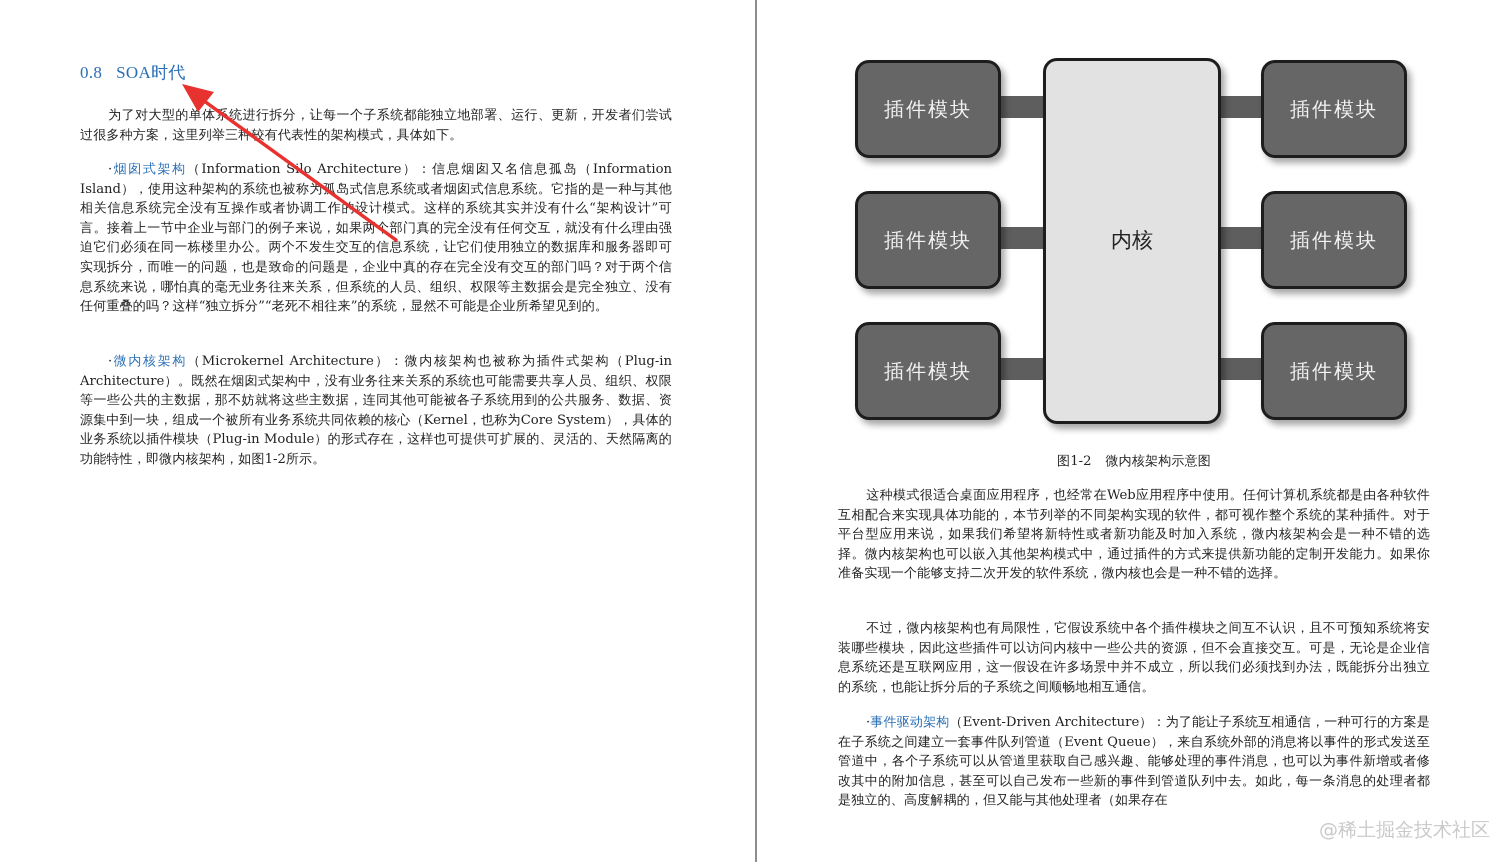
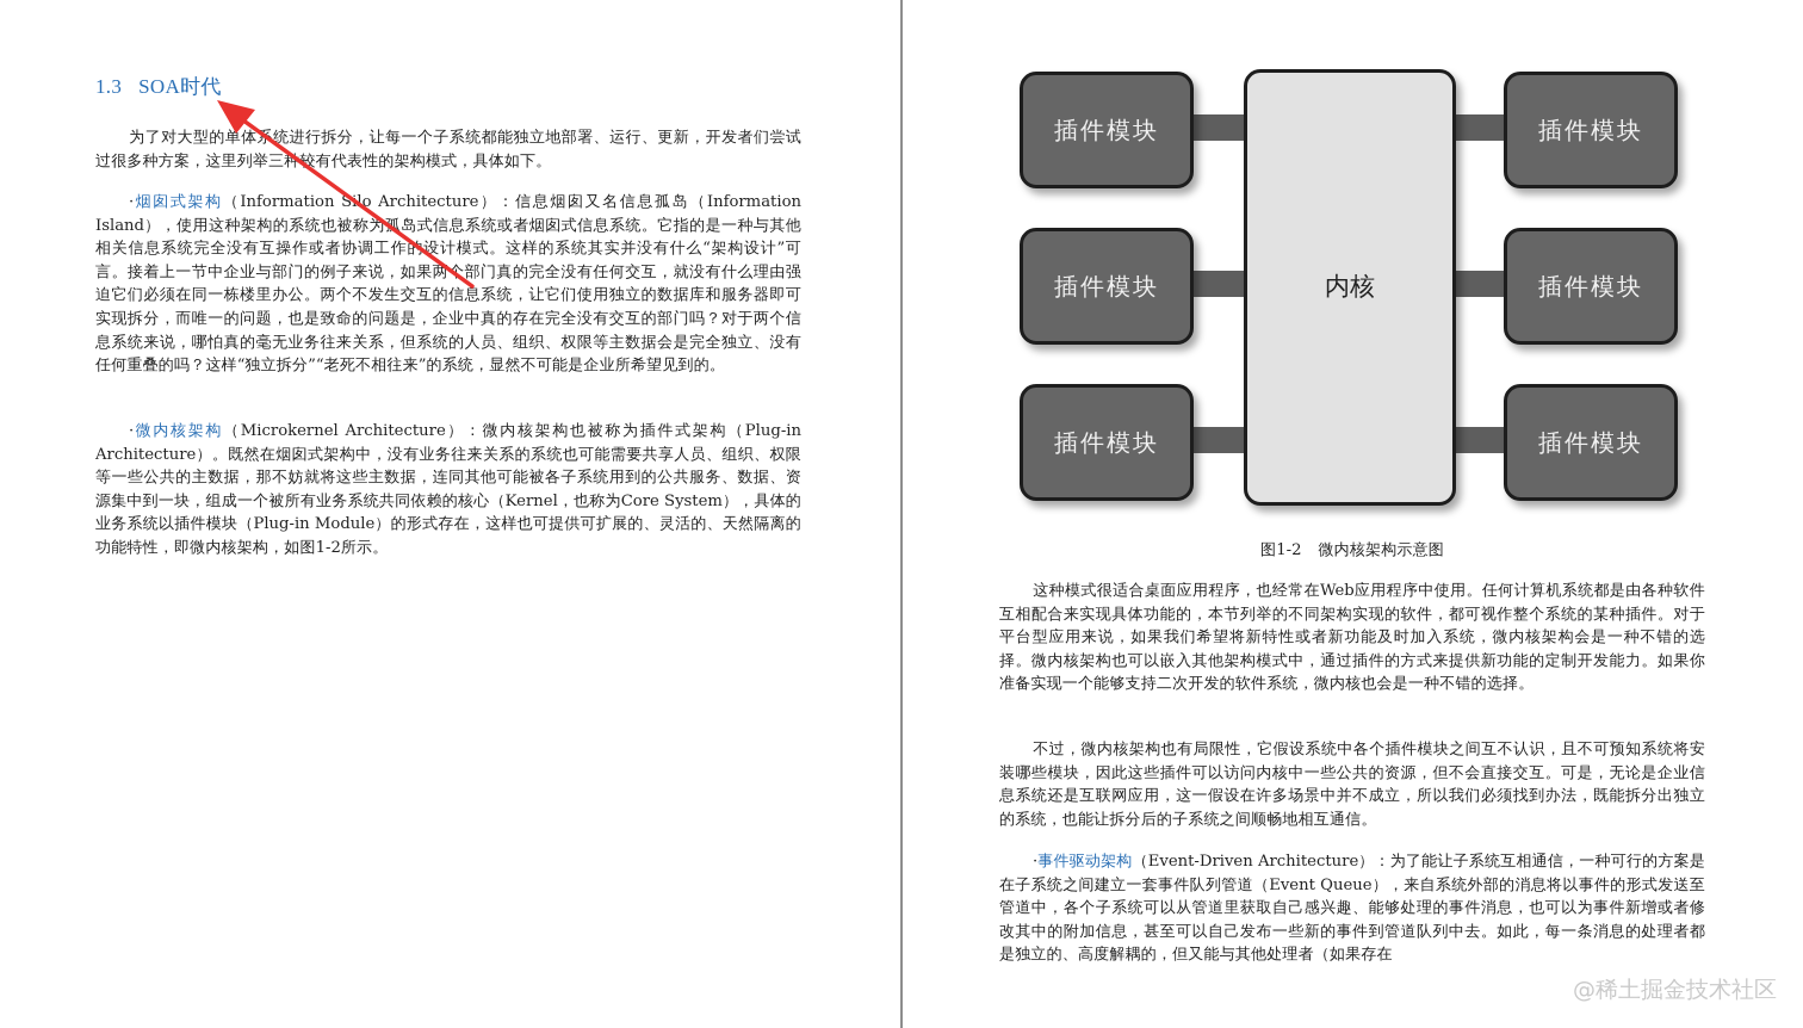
- 0.8 SOA时代
+ 1.3 SOA时代
  为了对大型的单体统进行拆分，让每一个子系统都能独立地部署、运行、更新，开发者们尝试过很多种方案，这里列举三种较有代表性的架构模式，具体如下。
  ·烟囱式架构（Information So Architecture）：信息烟囱又名信息孤岛（Information Island），使用这种架构的系统也被称为孤岛式信息系统或者烟囱式信息系统。它指的是一种与其他相关信息系统完全没有互操作或者协调工作的设计模式。这样的系统其实并没有什么“架构设计”可言。接着上一节中企业与部门的例子来说，如果两个部门真的完全没有任何交互，就没有什么理由强迫它们必须在同一栋楼里办公。两个不发生交互的信息系统，让它们使用独立的数据库和服务器即可实现拆分，而唯一的问题，也是致命的问题是，企业中真的存在完全没有交互的部门吗？对于两个信息系统来说，哪怕真的毫无业务往来关系，但系统的人员、组织、权限等主数据会是完全独立、没有任何重叠的吗？这样“独立拆分”“老死不相往来”的系统，显然不可能是企业所希望见到的。
  ·微内核架构（Microkernel Architecture）：微内核架构也被称为插件式架构（Plug-in Architecture）。既然在烟囱式架构中，没有业务往来关系的系统也可能需要共享人员、组织、权限等一些公共的主数据，那不妨就将这些主数据，连同其他可能被各子系统用到的公共服务、数据、资源集中到一块，组成一个被所有业务系统共同依赖的核心（Kernel，也称为Core System），具体的业务系统以插件模块（Plug-in Module）的形式存在，这样也可提供可扩展的、灵活的、天然隔离的功能特性，即微内核架构，如图1-2所示。
  内核
  插件模块
  插件模块
  插件模块
  插件模块
  插件模块
  插件模块
  图1-2 微内核架构示意图
  这种模式很适合桌面应用程序，也经常在Web应用程序中使用。任何计算机系统都是由各种软件互相配合来实现具体功能的，本节列举的不同架构实现的软件，都可视作整个系统的某种插件。对于平台型应用来说，如果我们希望将新特性或者新功能及时加入系统，微内核架构会是一种不错的选择。微内核架构也可以嵌入其他架构模式中，通过插件的方式来提供新功能的定制开发能力。如果你准备实现一个能够支持二次开发的软件系统，微内核也会是一种不错的选择。
  不过，微内核架构也有局限性，它假设系统中各个插件模块之间互不认识，且不可预知系统将安装哪些模块，因此这些插件可以访问内核中一些公共的资源，但不会直接交互。可是，无论是企业信息系统还是互联网应用，这一假设在许多场景中并不成立，所以我们必须找到办法，既能拆分出独立的系统，也能让拆分后的子系统之间顺畅地相互通信。
  ·事件驱动架构（Event-Driven Architecture）：为了能让子系统互相通信，一种可行的方案是在子系统之间建立一套事件队列管道（Event Queue），来自系统外部的消息将以事件的形式发送至管道中，各个子系统可以从管道里获取自己感兴趣、能够处理的事件消息，也可以为事件新增或者修改其中的附加信息，甚至可以自己发布一些新的事件到管道队列中去。如此，每一条消息的处理者都是独立的、高度解耦的，但又能与其他处理者（如果存在
  @稀土掘金技术社区
